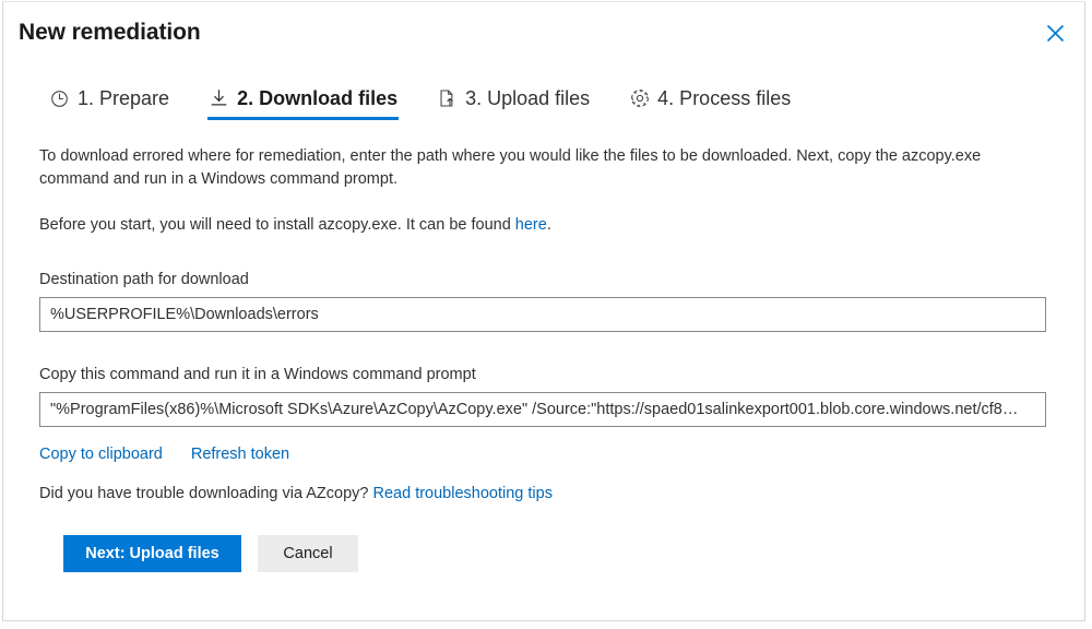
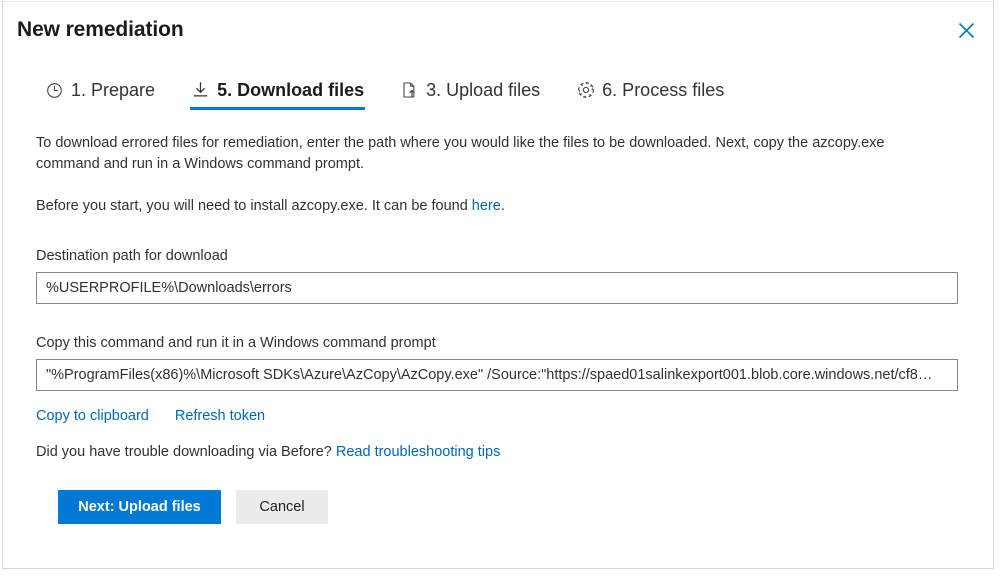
  New remediation
  1. Prepare
- 2. Download files
+ 5. Download files
  3. Upload files
- 4. Process files
+ 6. Process files
- To download errored where for remediation, enter the path where you would like the files to be downloaded. Next, copy the azcopy.exe command and run in a Windows command prompt.
+ To download errored files for remediation, enter the path where you would like the files to be downloaded. Next, copy the azcopy.exe command and run in a Windows command prompt.
  Before you start, you will need to install azcopy.exe. It can be found here.
  Destination path for download
  %USERPROFILE%\Downloads\errors
  Copy this command and run it in a Windows command prompt
  "%ProgramFiles(x86)%\Microsoft SDKs\Azure\AzCopy\AzCopy.exe" /Source:"https://spaed01salinkexport001.blob.core.windows.net/cf8…
  Copy to clipboard
  Refresh token
- Did you have trouble downloading via AZcopy? Read troubleshooting tips
+ Did you have trouble downloading via Before? Read troubleshooting tips
  Next: Upload files
  Cancel
